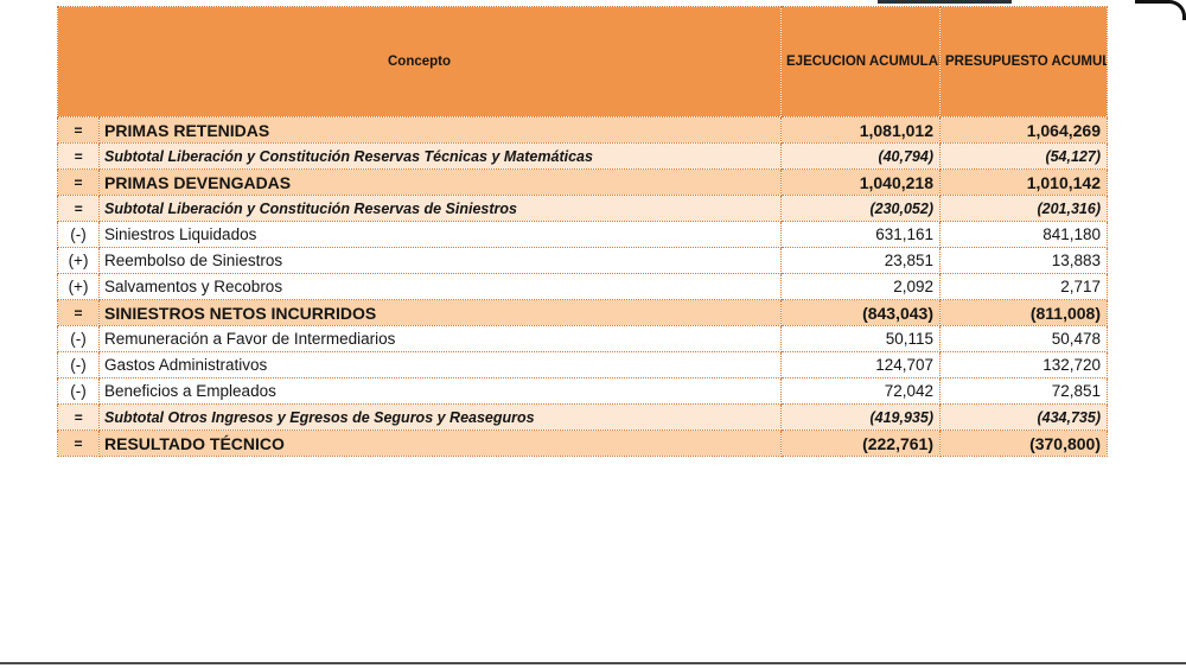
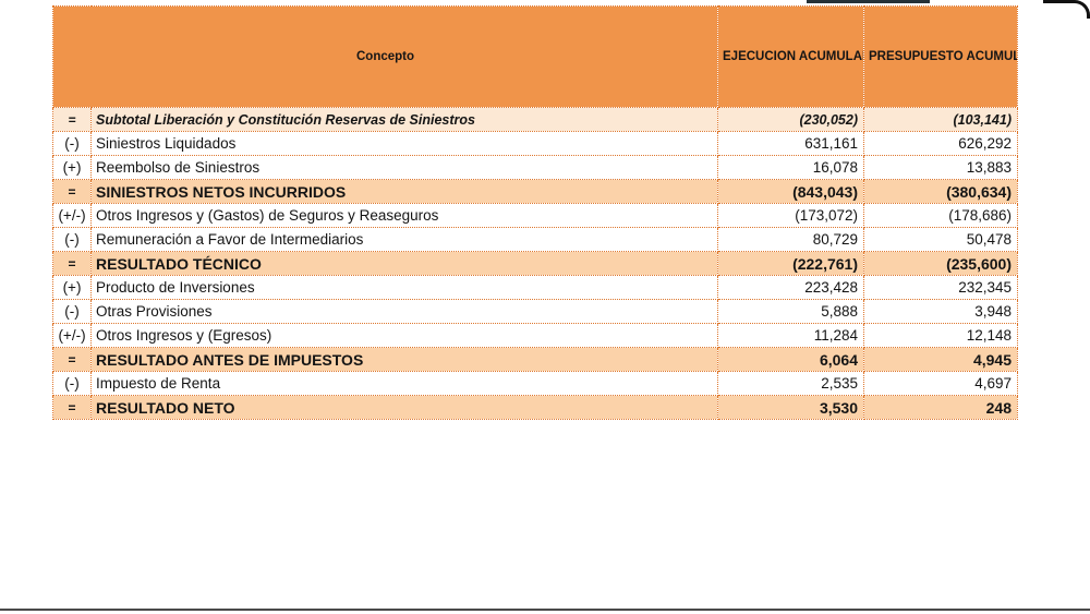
- =	PRIMAS RETENIDAS	1,081,012	1,064,269
- =	Subtotal Liberación y Constitución Reservas Técnicas y Matemáticas	(40,794)	(54,127)
- =	PRIMAS DEVENGADAS	1,040,218	1,010,142
- =	Subtotal Liberación y Constitución Reservas de Siniestros	(230,052)	(201,316)
+ =	Subtotal Liberación y Constitución Reservas de Siniestros	(230,052)	(103,141)
- (-)	Siniestros Liquidados	631,161	841,180
+ (-)	Siniestros Liquidados	631,161	626,292
- (+)	Reembolso de Siniestros	23,851	13,883
+ (+)	Reembolso de Siniestros	16,078	13,883
- (+)	Salvamentos y Recobros	2,092	2,717
- =	SINIESTROS NETOS INCURRIDOS	(843,043)	(811,008)
+ =	SINIESTROS NETOS INCURRIDOS	(843,043)	(380,634)
+ (+/-)	Otros Ingresos y (Gastos) de Seguros y Reaseguros	(173,072)	(178,686)
- (-)	Remuneración a Favor de Intermediarios	50,115	50,478
+ (-)	Remuneración a Favor de Intermediarios	80,729	50,478
- (-)	Gastos Administrativos	124,707	132,720
- (-)	Beneficios a Empleados	72,042	72,851
- =	Subtotal Otros Ingresos y Egresos de Seguros y Reaseguros	(419,935)	(434,735)
- =	RESULTADO TÉCNICO	(222,761)	(370,800)
+ =	RESULTADO TÉCNICO	(222,761)	(235,600)
+ (+)	Producto de Inversiones	223,428	232,345
+ (-)	Otras Provisiones	5,888	3,948
+ (+/-)	Otros Ingresos y (Egresos)	11,284	12,148
+ =	RESULTADO ANTES DE IMPUESTOS	6,064	4,945
+ (-)	Impuesto de Renta	2,535	4,697
+ =	RESULTADO NETO	3,530	248
